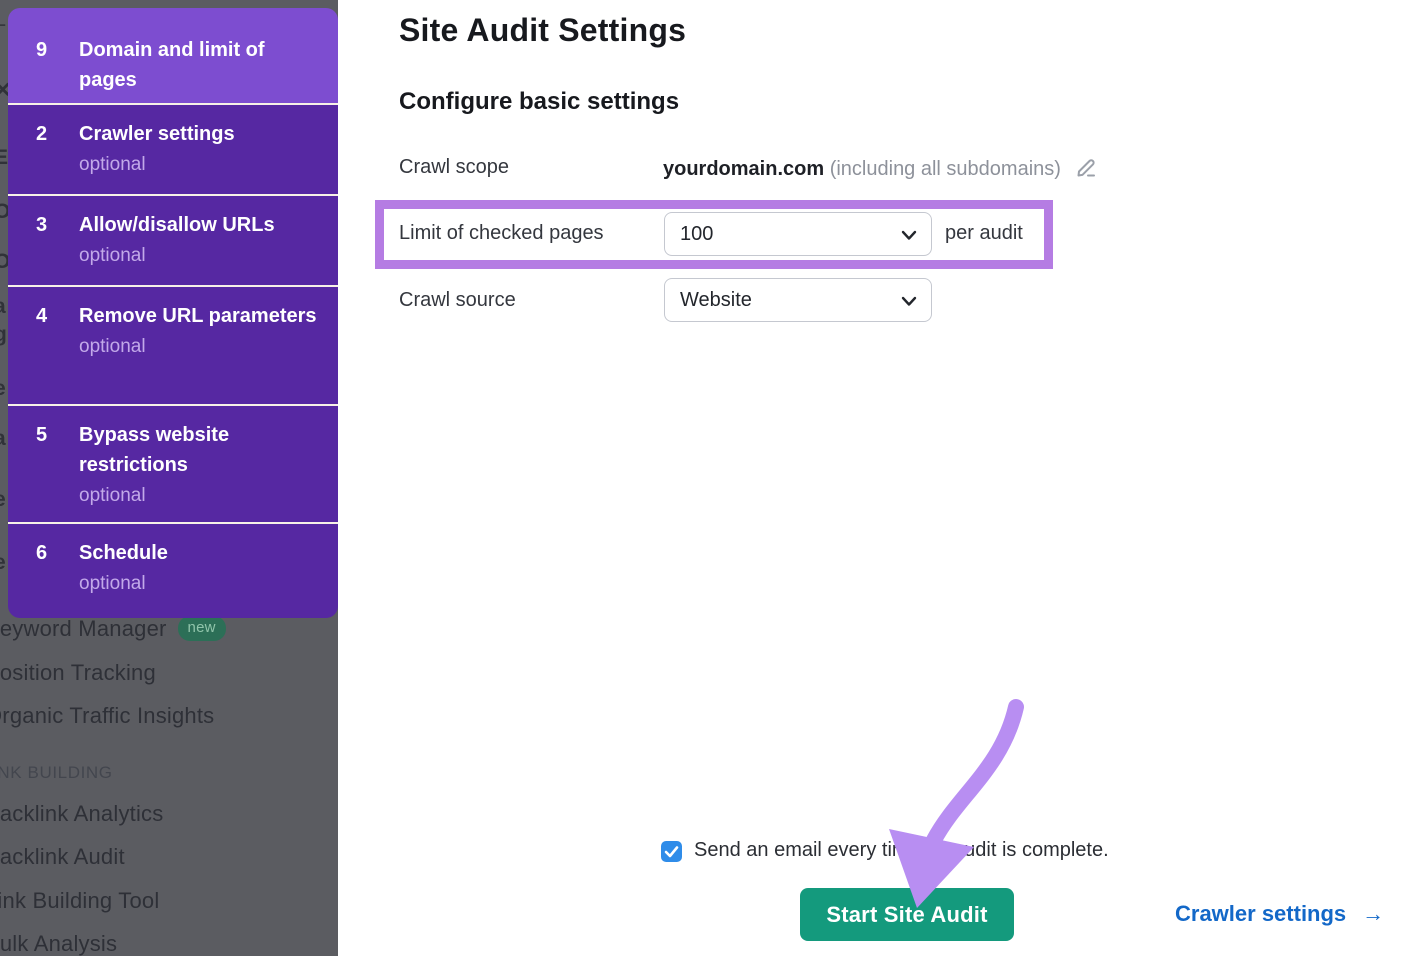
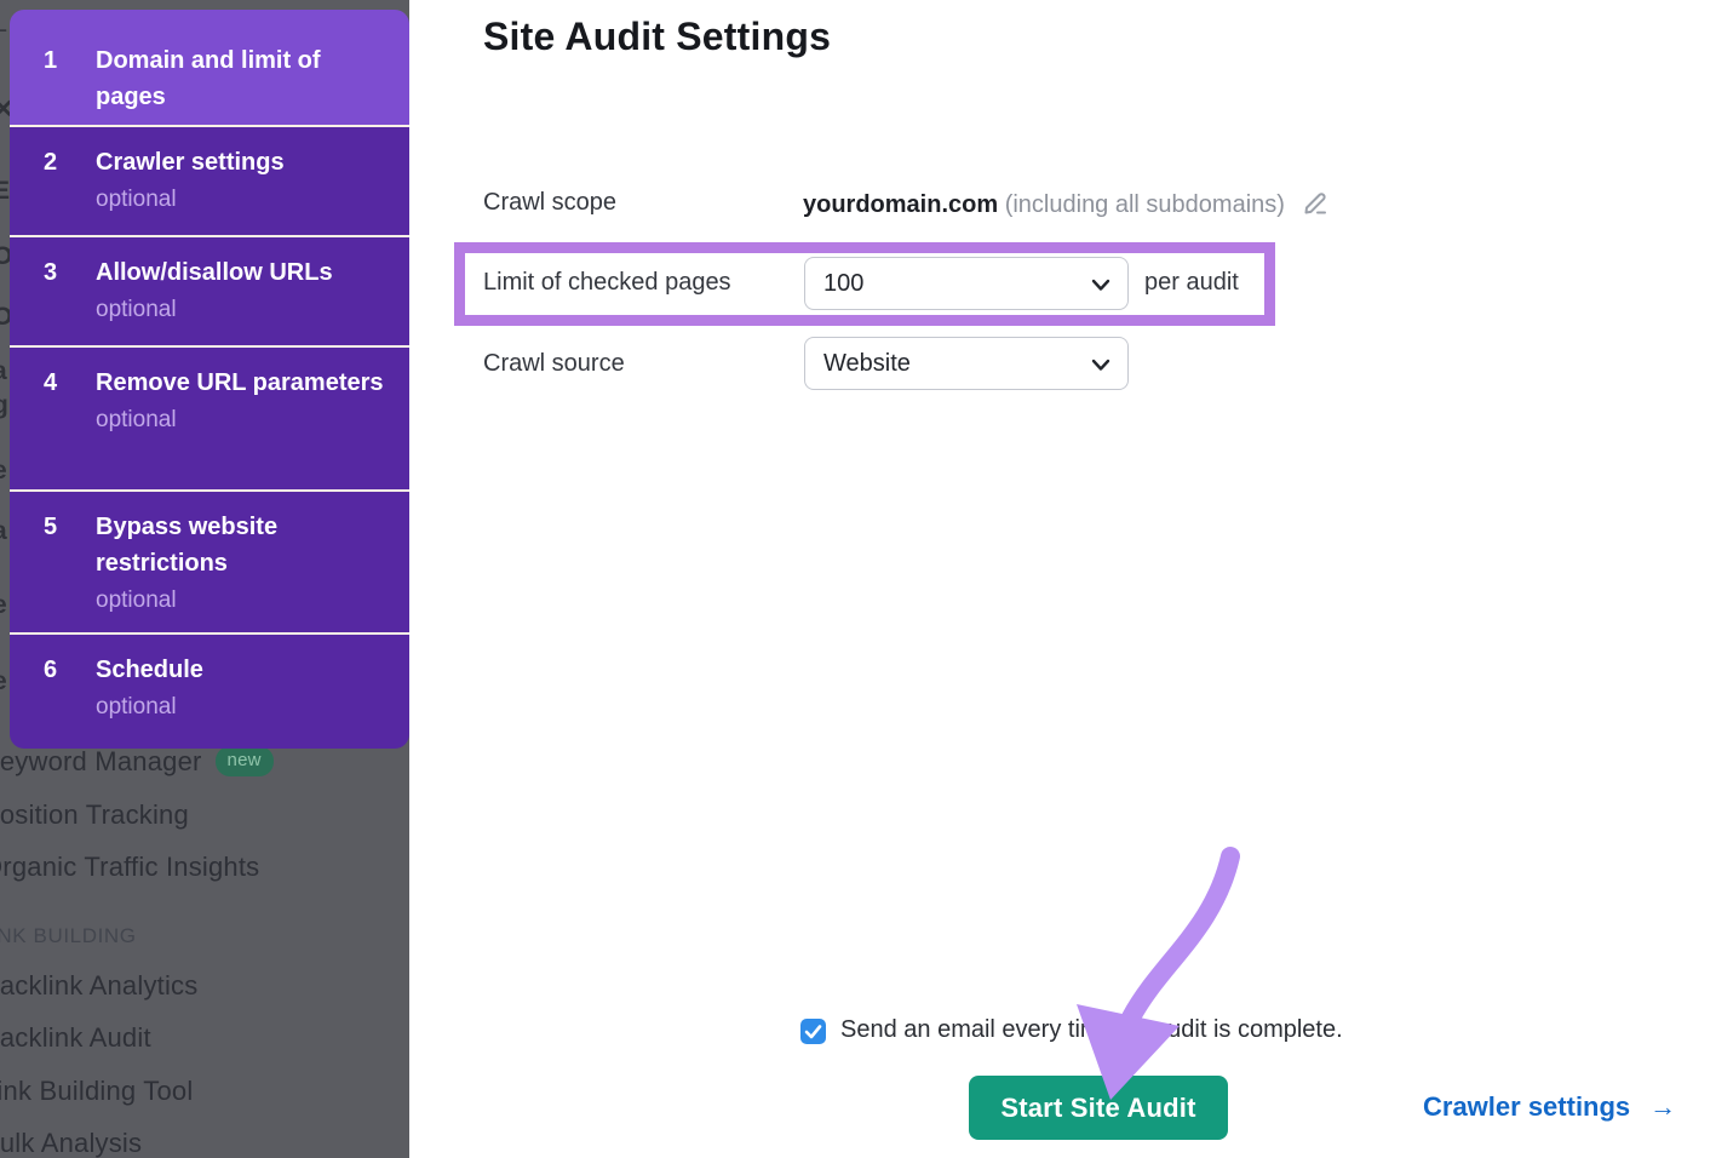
  ⌐
  ✕
  E
  O
  O
  g
  eyword Manager new
  osition Tracking
  rganic Traffic Insights
  NK BUILDING
  acklink Analytics
  acklink Audit
  nk Building Tool
  ulk Analysis
- 9
+ 1
  Domain and limit of pages
  2
  Crawler settings
  optional
  3
  Allow/disallow URLs
  optional
  4
  Remove URL parameters
  optional
  5
  Bypass website restrictions
  optional
  6
  Schedule
  optional
  Site Audit Settings
- Configure basic settings
  Crawl scope
  yourdomain.com (including all subdomains)
  Limit of checked pages
  100
  per audit
  Crawl source
  Website
  Send an email every tidit is complete.
  Start Site Audit
  Crawler settings →
